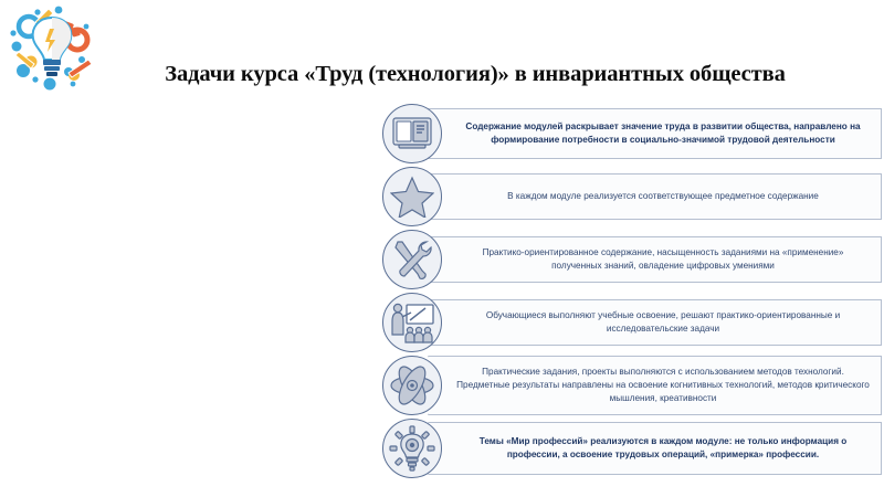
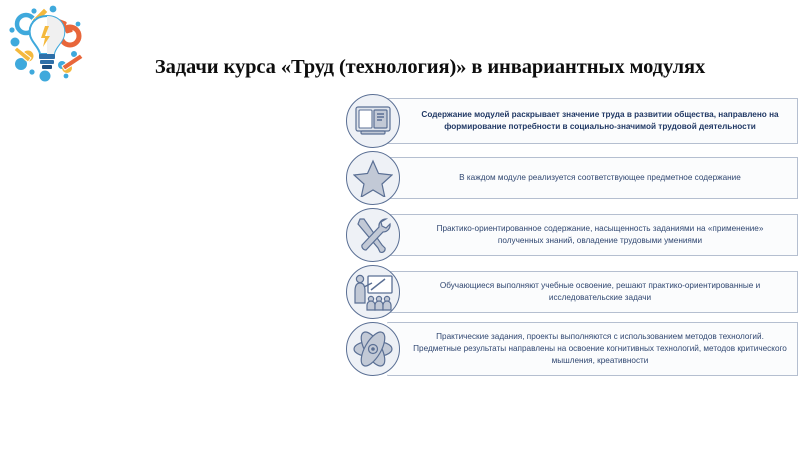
- Задачи курса «Труд (технология)» в инвариантных общества
+ Задачи курса «Труд (технология)» в инвариантных модулях
  Содержание модулей раскрывает значение труда в развитии общества, направлено на формирование потребности в социально-значимой трудовой деятельности
  В каждом модуле реализуется соответствующее предметное содержание
- Практико-ориентированное содержание, насыщенность заданиями на «применение» полученных знаний, овладение цифровых умениями
+ Практико-ориентированное содержание, насыщенность заданиями на «применение» полученных знаний, овладение трудовыми умениями
  Обучающиеся выполняют учебные освоение, решают практико-ориентированные и исследовательские задачи
  Практические задания, проекты выполняются с использованием методов технологий. Предметные результаты направлены на освоение когнитивных технологий, методов критического мышления, креативности
- Темы «Мир профессий» реализуются в каждом модуле: не только информация о профессии, а освоение трудовых операций, «примерка» профессии.
